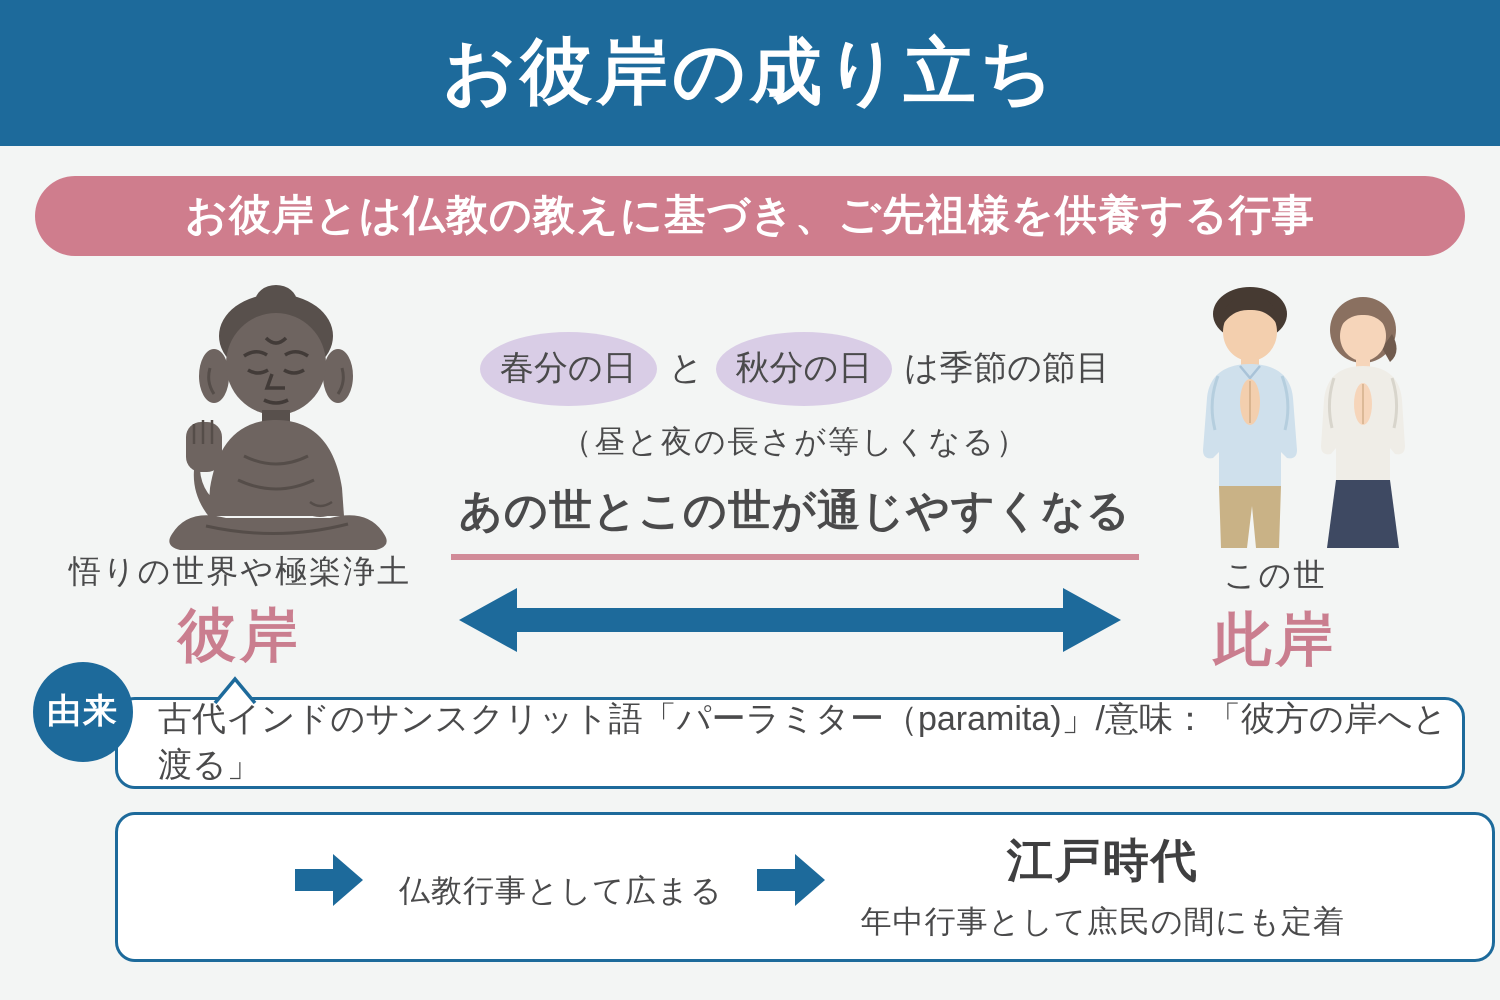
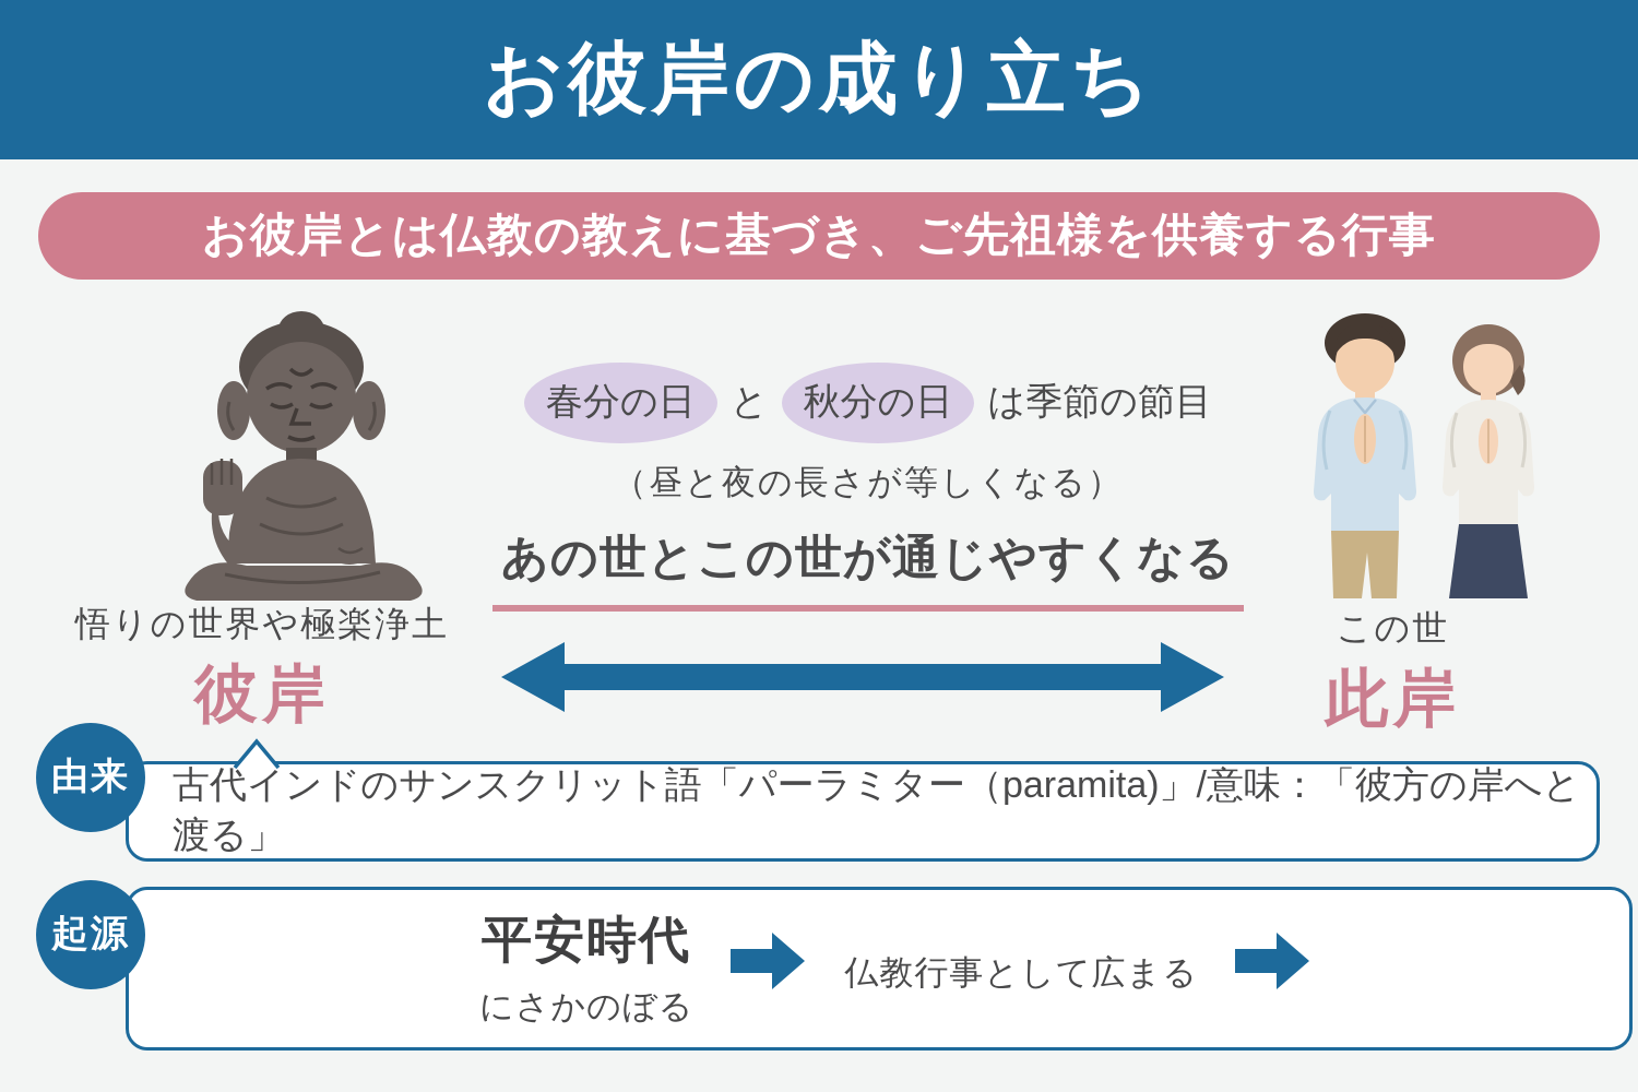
  お彼岸の成り立ち
  お彼岸とは仏教の教えに基づき、ご先祖様を供養する行事
  春分の日
  と
  秋分の日
  は季節の節目
  （昼と夜の長さが等しくなる）
  あの世とこの世が通じやすくなる
  悟りの世界や極楽浄土
  彼岸
  この世
  此岸
  由来
  古代インドのサンスクリット語「パーラミター（paramita)」/意味：「彼方の岸へと渡る」
+ 起源
+ 平安時代
+ にさかのぼる
  仏教行事として広まる
- 江戸時代
- 年中行事として庶民の間にも定着
